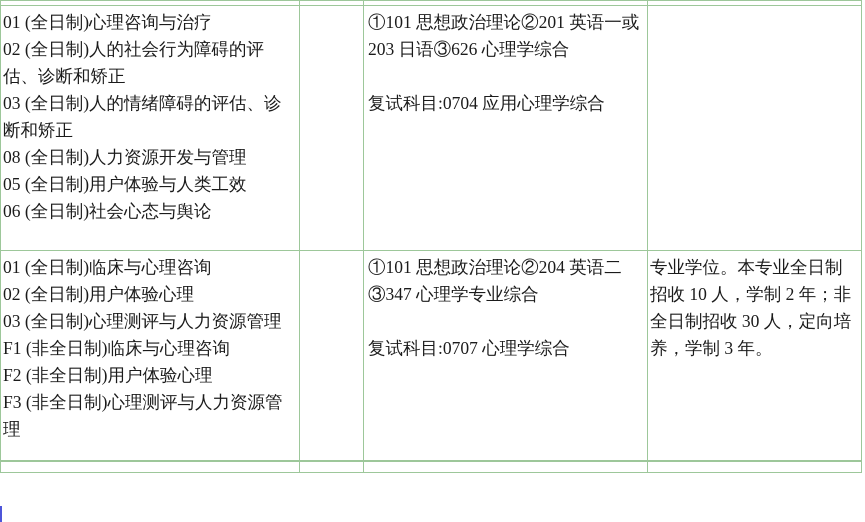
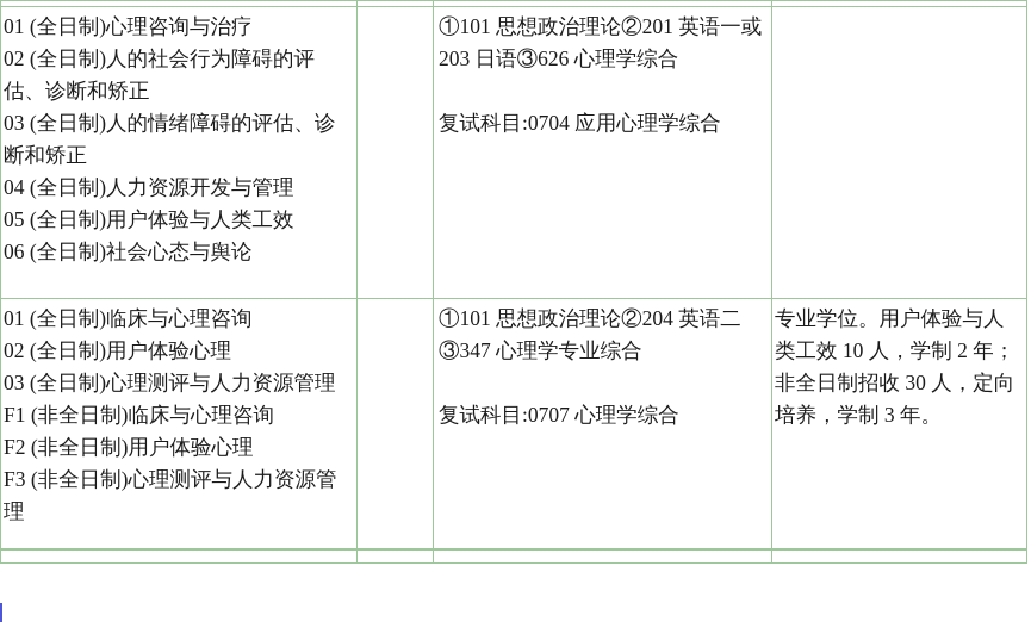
- 01 (全日制)心理咨询与治疗02 (全日制)人的社会行为障碍的评估、诊断和矫正03 (全日制)人的情绪障碍的评估、诊断和矫正08 (全日制)人力资源开发与管理05 (全日制)用户体验与人类工效06 (全日制)社会心态与舆论		①101 思想政治理论②201 英语一或 203 日语③626 心理学综合 复试科目:0704 应用心理学综合
+ 01 (全日制)心理咨询与治疗02 (全日制)人的社会行为障碍的评估、诊断和矫正03 (全日制)人的情绪障碍的评估、诊断和矫正04 (全日制)人力资源开发与管理05 (全日制)用户体验与人类工效06 (全日制)社会心态与舆论		①101 思想政治理论②201 英语一或 203 日语③626 心理学综合 复试科目:0704 应用心理学综合
- 01 (全日制)临床与心理咨询02 (全日制)用户体验心理03 (全日制)心理测评与人力资源管理F1 (非全日制)临床与心理咨询F2 (非全日制)用户体验心理F3 (非全日制)心理测评与人力资源管理		①101 思想政治理论②204 英语二③347 心理学专业综合 复试科目:0707 心理学综合	专业学位。本专业全日制招收 10 人，学制 2 年；非全日制招收 30 人，定向培养，学制 3 年。
+ 01 (全日制)临床与心理咨询02 (全日制)用户体验心理03 (全日制)心理测评与人力资源管理F1 (非全日制)临床与心理咨询F2 (非全日制)用户体验心理F3 (非全日制)心理测评与人力资源管理		①101 思想政治理论②204 英语二③347 心理学专业综合 复试科目:0707 心理学综合	专业学位。用户体验与人类工效 10 人，学制 2 年；非全日制招收 30 人，定向培养，学制 3 年。
